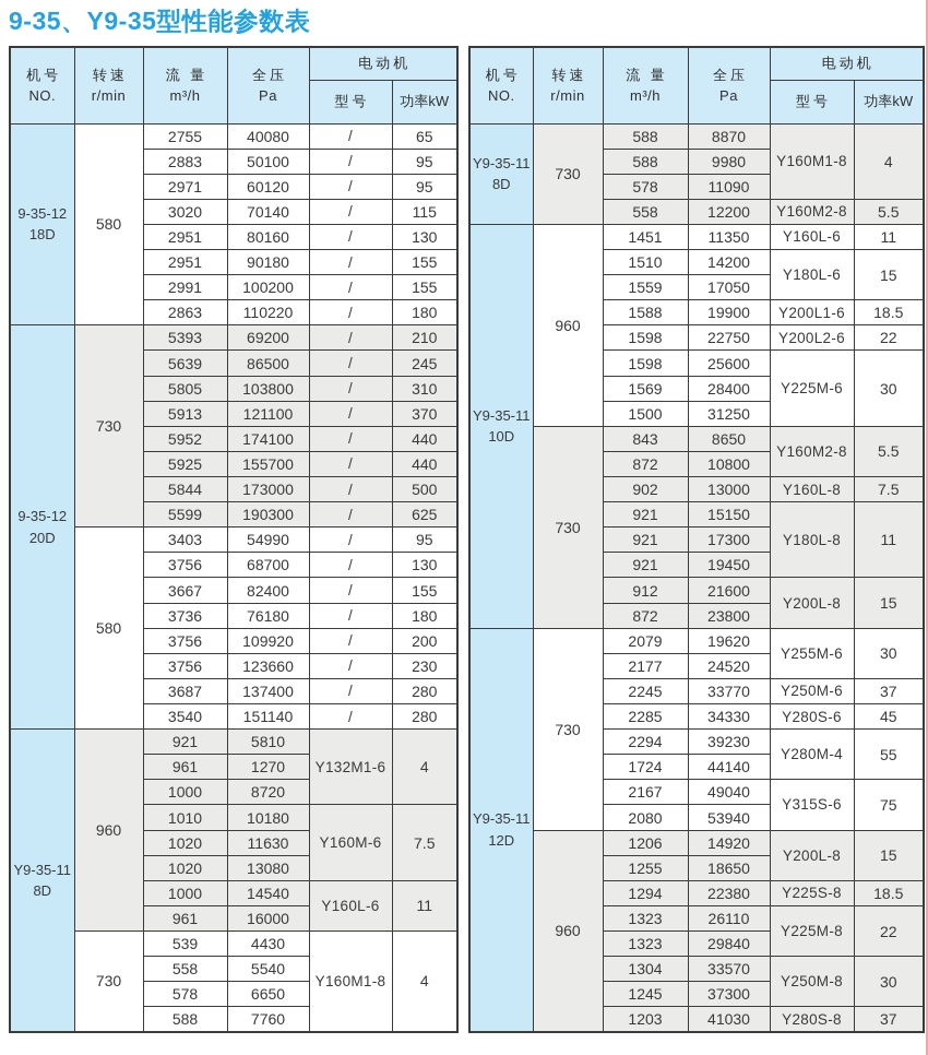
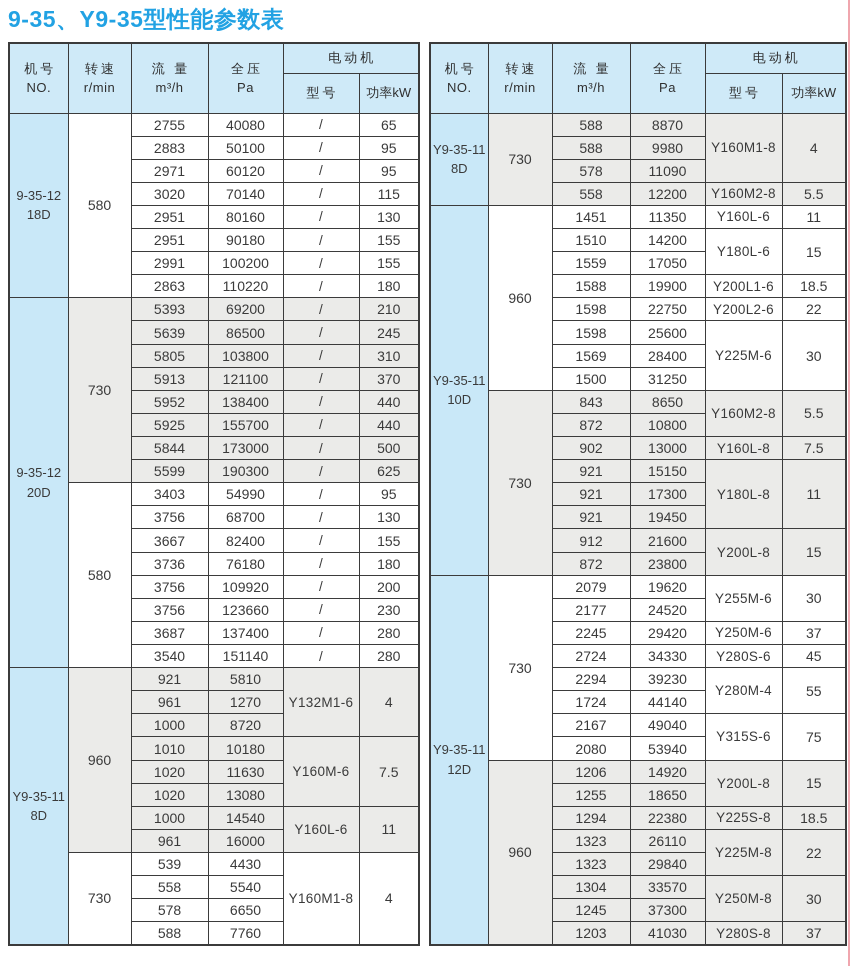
  9-35、Y9-35型性能参数表
  机号 NO.	转速 r/min	流 量 m³/h	全压 Pa	电动机
  型号	功率kW
  9-35-1218D	580	2755	40080	/	65
  2883	50100	/	95
  2971	60120	/	95
  3020	70140	/	115
  2951	80160	/	130
  2951	90180	/	155
  2991	100200	/	155
  2863	110220	/	180
  9-35-1220D	730	5393	69200	/	210
  5639	86500	/	245
  5805	103800	/	310
  5913	121100	/	370
- 5952	174100	/	440
+ 5952	138400	/	440
  5925	155700	/	440
  5844	173000	/	500
  5599	190300	/	625
  580	3403	54990	/	95
  3756	68700	/	130
  3667	82400	/	155
  3736	76180	/	180
  3756	109920	/	200
  3756	123660	/	230
  3687	137400	/	280
  3540	151140	/	280
  Y9-35-118D	960	921	5810	Y132M1-6	4
  961	1270
  1000	8720
  1010	10180	Y160M-6	7.5
  1020	11630
  1020	13080
  1000	14540	Y160L-6	11
  961	16000
  730	539	4430	Y160M1-8	4
  558	5540
  578	6650
  588	7760
  机号 NO.	转速 r/min	流 量 m³/h	全压 Pa	电动机
  型号	功率kW
  Y9-35-118D	730	588	8870	Y160M1-8	4
  588	9980
  578	11090
  558	12200	Y160M2-8	5.5
  Y9-35-1110D	960	1451	11350	Y160L-6	11
  1510	14200	Y180L-6	15
  1559	17050
  1588	19900	Y200L1-6	18.5
  1598	22750	Y200L2-6	22
  1598	25600	Y225M-6	30
  1569	28400
  1500	31250
  730	843	8650	Y160M2-8	5.5
  872	10800
  902	13000	Y160L-8	7.5
  921	15150	Y180L-8	11
  921	17300
  921	19450
  912	21600	Y200L-8	15
  872	23800
  Y9-35-1112D	730	2079	19620	Y255M-6	30
  2177	24520
- 2245	33770	Y250M-6	37
+ 2245	29420	Y250M-6	37
- 2285	34330	Y280S-6	45
+ 2724	34330	Y280S-6	45
  2294	39230	Y280M-4	55
  1724	44140
  2167	49040	Y315S-6	75
  2080	53940
  960	1206	14920	Y200L-8	15
  1255	18650
  1294	22380	Y225S-8	18.5
  1323	26110	Y225M-8	22
  1323	29840
  1304	33570	Y250M-8	30
  1245	37300
  1203	41030	Y280S-8	37
